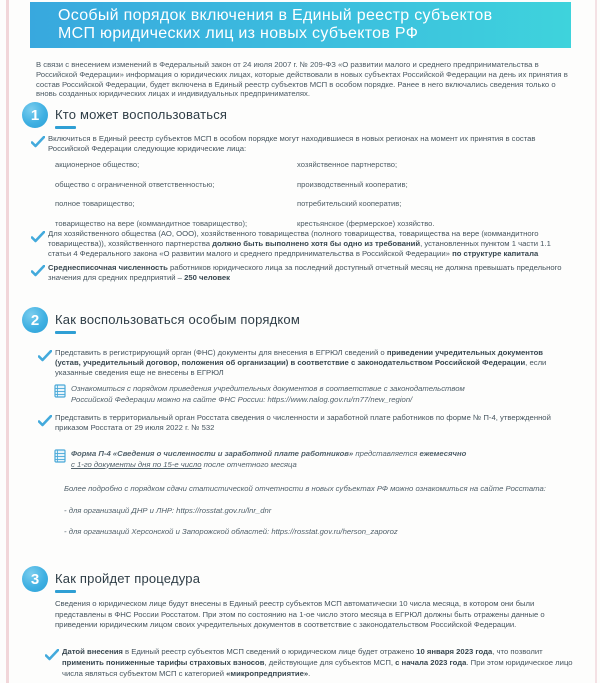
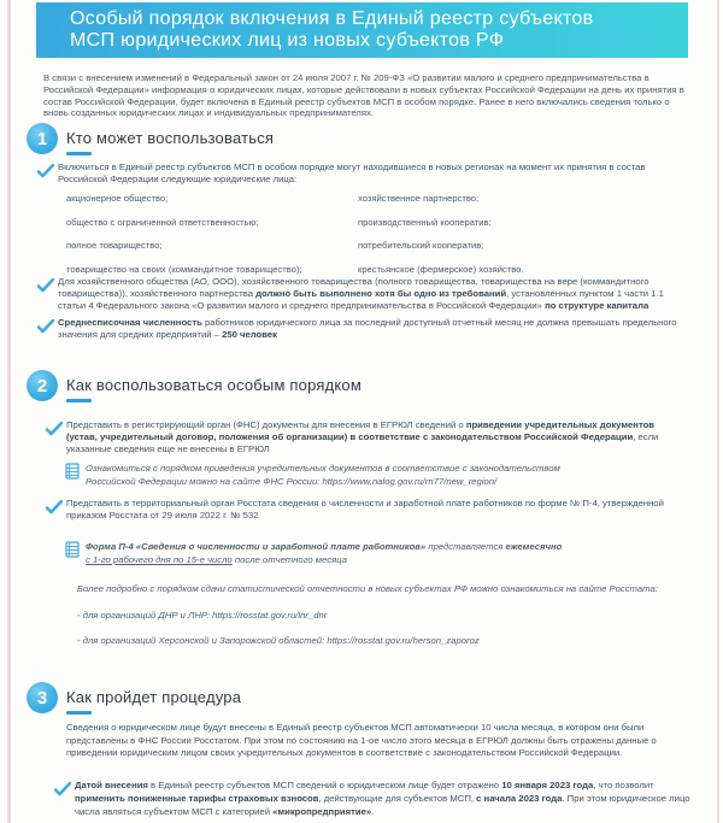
  Особый порядок включения в Единый реестр субъектов
  МСП юридических лиц из новых субъектов РФ
  В связи с внесением изменений в Федеральный закон от 24 июля 2007 г. № 209-ФЗ «О развитии малого и среднего предпринимательства в Российской Федерации» информация о юридических лицах, которые действовали в новых субъектах Российской Федерации на день их принятия в состав Российской Федерации, будет включена в Единый реестр субъектов МСП в особом порядке. Ранее в него включались сведения только о вновь созданных юридических лицах и индивидуальных предпринимателях.
  1
  Кто может воспользоваться
  Включиться в Единый реестр субъектов МСП в особом порядке могут находившиеся в новых регионах на момент их принятия в состав Российской Федерации следующие юридические лица:
  акционерное общество;
  общество с ограниченной ответственностью;
  полное товарищество;
- товарищество на вере (коммандитное товарищество);
+ товарищество на своих (коммандитное товарищество);
  хозяйственное партнерство;
  производственный кооператив;
  потребительский кооператив;
  крестьянское (фермерское) хозяйство.
  Для хозяйственного общества (АО, ООО), хозяйственного товарищества (полного товарищества, товарищества на вере (коммандитного товарищества)), хозяйственного партнерства должно быть выполнено хотя бы одно из требований, установленных пунктом 1 части 1.1 статьи 4 Федерального закона «О развитии малого и среднего предпринимательства в Российской Федерации» по структуре капитала
  Среднесписочная численность работников юридического лица за последний доступный отчетный месяц не должна превышать предельного значения для средних предприятий – 250 человек
  2
  Как воспользоваться особым порядком
  Представить в регистрирующий орган (ФНС) документы для внесения в ЕГРЮЛ сведений о приведении учредительных документов (устав, учредительный договор, положения об организации) в соответствие с законодательством Российской Федерации, если указанные сведения еще не внесены в ЕГРЮЛ
  Ознакомиться с порядком приведения учредительных документов в соответствие с законодательством Российской Федерации можно на сайте ФНС России: https://www.nalog.gov.ru/rn77/new_region/
  Представить в территориальный орган Росстата сведения о численности и заработной плате работников по форме № П-4, утвержденной приказом Росстата от 29 июля 2022 г. № 532
  Форма П-4 «Сведения о численности и заработной плате работников» представляется ежемесячно
- с 1-го документы дня по 15-е число после отчетного месяца
+ с 1-го рабочего дня по 15-е число после отчетного месяца
  Более подробно с порядком сдачи статистической отчетности в новых субъектах РФ можно ознакомиться на сайте Росстата:
  - для организаций ДНР и ЛНР: https://rosstat.gov.ru/lnr_dnr
  - для организаций Херсонской и Запорожской областей: https://rosstat.gov.ru/herson_zaporoz
  3
  Как пройдет процедура
  Сведения о юридическом лице будут внесены в Единый реестр субъектов МСП автоматически 10 числа месяца, в котором они были представлены в ФНС России Росстатом. При этом по состоянию на 1-ое число этого месяца в ЕГРЮЛ должны быть отражены данные о приведении юридическим лицом своих учредительных документов в соответствие с законодательством Российской Федерации.
  Датой внесения в Единый реестр субъектов МСП сведений о юридическом лице будет отражено 10 января 2023 года, что позволит применить пониженные тарифы страховых взносов, действующие для субъектов МСП, с начала 2023 года. При этом юридическое лицо числа являться субъектом МСП с категорией «микропредприятие».
